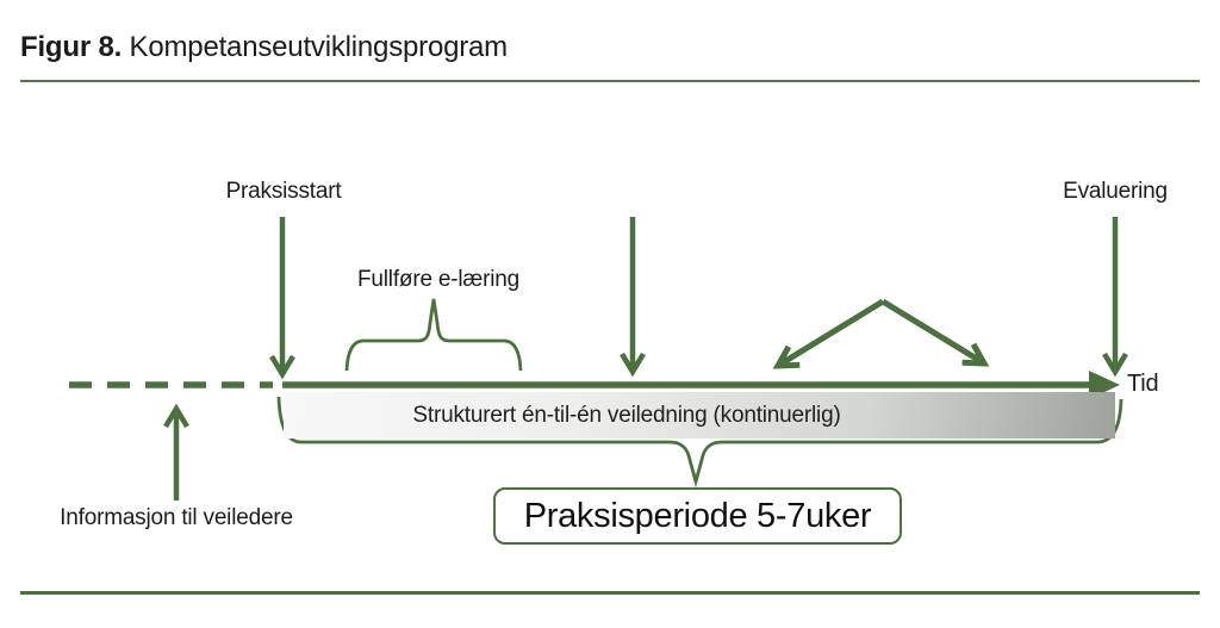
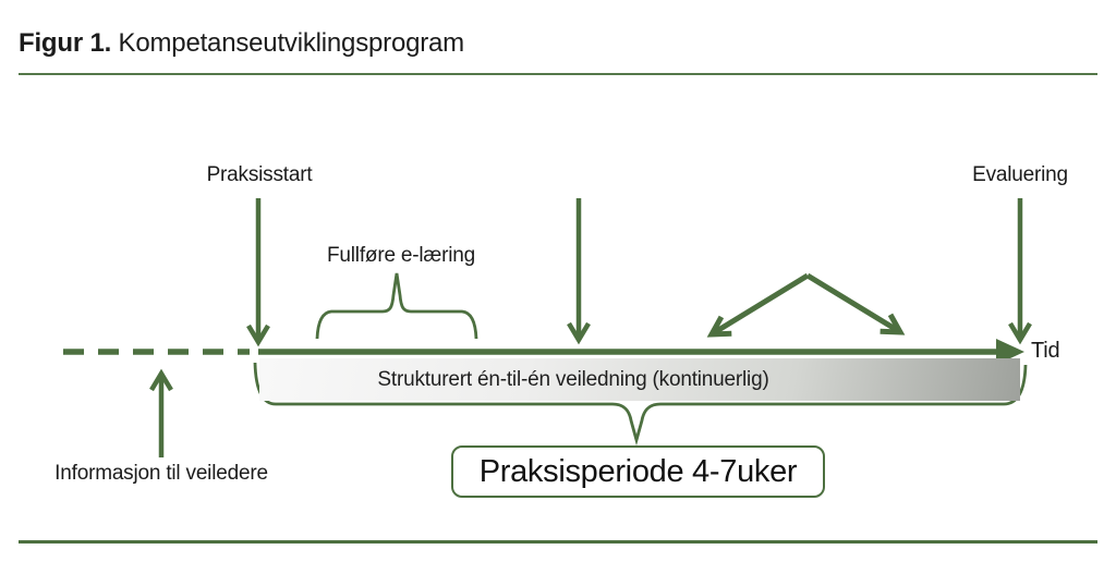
- Figur 8. Kompetanseutviklingsprogram
+ Figur 1. Kompetanseutviklingsprogram
  Strukturert én-til-én veiledning (kontinuerlig)
  Praksisstart
  Evaluering
  Fullføre e-læring
  Informasjon til veiledere
  Tid
- Praksisperiode 5-7uker
+ Praksisperiode 4-7uker
